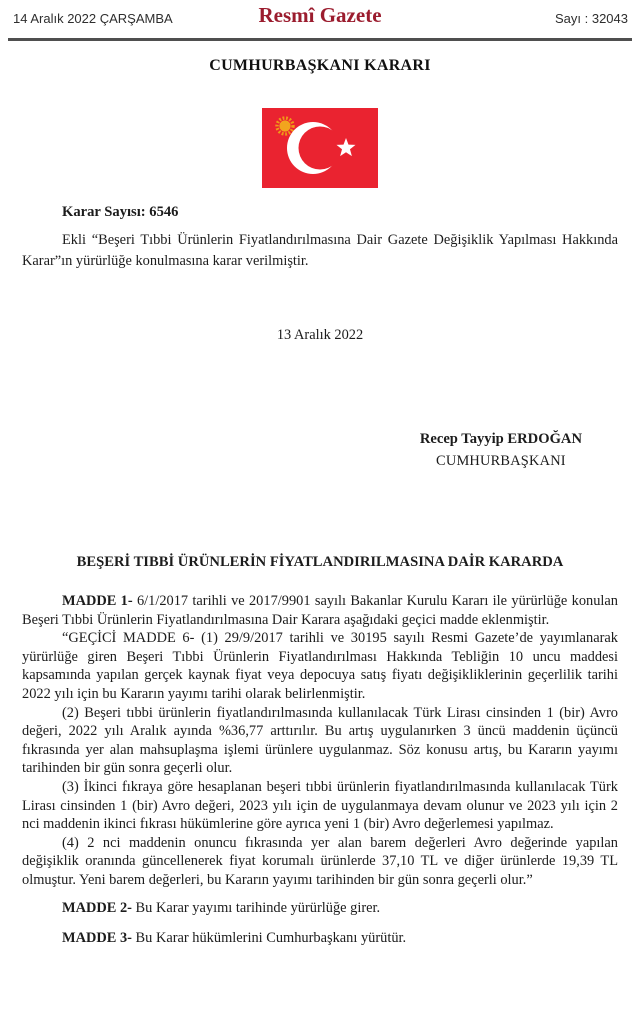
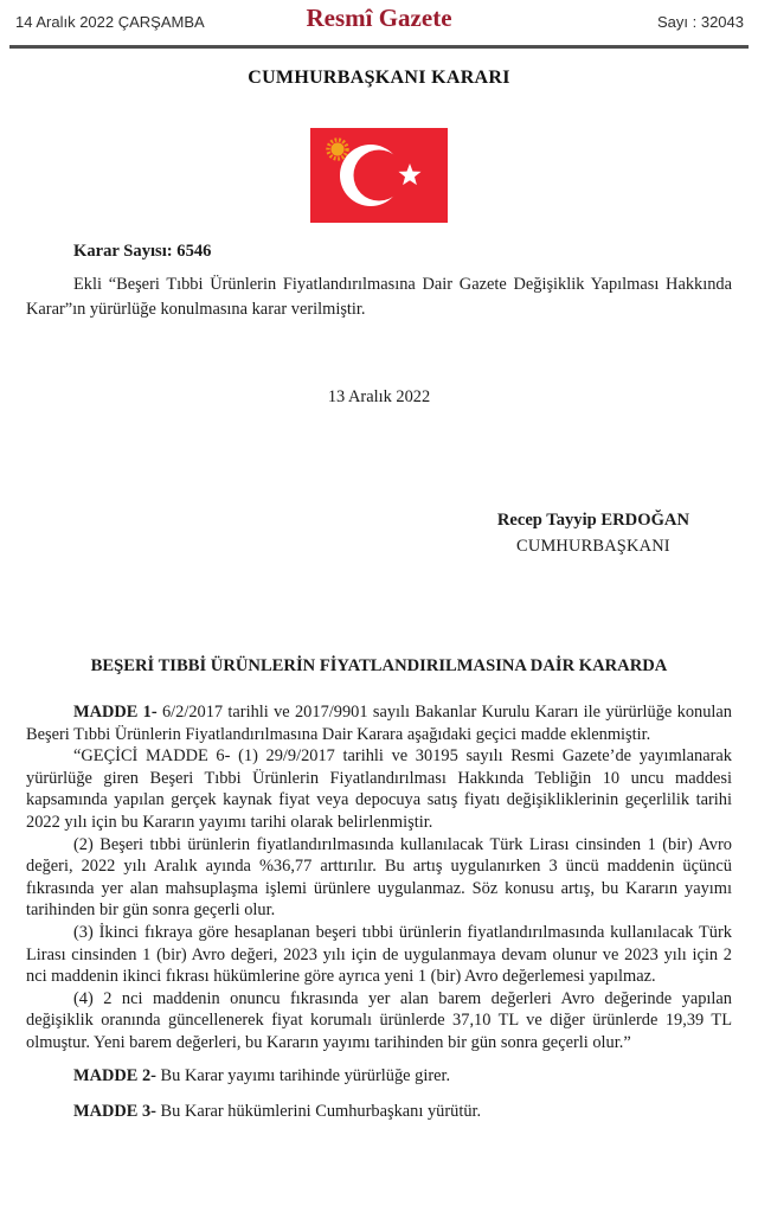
  14 Aralık 2022 ÇARŞAMBA
  Resmî Gazete
  Sayı : 32043
  CUMHURBAŞKANI KARARI
  Karar Sayısı: 6546
  Ekli “Beşeri Tıbbi Ürünlerin Fiyatlandırılmasına Dair Gazete Değişiklik Yapılması Hakkında Karar”ın yürürlüğe konulmasına karar verilmiştir.
  13 Aralık 2022
  Recep Tayyip ERDOĞAN
  CUMHURBAŞKANI
  BEŞERİ TIBBİ ÜRÜNLERİN FİYATLANDIRILMASINA DAİR KARARDA
- MADDE 1- 6/1/2017 tarihli ve 2017/9901 sayılı Bakanlar Kurulu Kararı ile yürürlüğe konulan Beşeri Tıbbi Ürünlerin Fiyatlandırılmasına Dair Karara aşağıdaki geçici madde eklenmiştir.
+ MADDE 1- 6/2/2017 tarihli ve 2017/9901 sayılı Bakanlar Kurulu Kararı ile yürürlüğe konulan Beşeri Tıbbi Ürünlerin Fiyatlandırılmasına Dair Karara aşağıdaki geçici madde eklenmiştir.
  “GEÇİCİ MADDE 6- (1) 29/9/2017 tarihli ve 30195 sayılı Resmi Gazete’de yayımlanarak yürürlüğe giren Beşeri Tıbbi Ürünlerin Fiyatlandırılması Hakkında Tebliğin 10 uncu maddesi kapsamında yapılan gerçek kaynak fiyat veya depocuya satış fiyatı değişikliklerinin geçerlilik tarihi 2022 yılı için bu Kararın yayımı tarihi olarak belirlenmiştir.
  (2) Beşeri tıbbi ürünlerin fiyatlandırılmasında kullanılacak Türk Lirası cinsinden 1 (bir) Avro değeri, 2022 yılı Aralık ayında %36,77 arttırılır. Bu artış uygulanırken 3 üncü maddenin üçüncü fıkrasında yer alan mahsuplaşma işlemi ürünlere uygulanmaz. Söz konusu artış, bu Kararın yayımı tarihinden bir gün sonra geçerli olur.
  (3) İkinci fıkraya göre hesaplanan beşeri tıbbi ürünlerin fiyatlandırılmasında kullanılacak Türk Lirası cinsinden 1 (bir) Avro değeri, 2023 yılı için de uygulanmaya devam olunur ve 2023 yılı için 2 nci maddenin ikinci fıkrası hükümlerine göre ayrıca yeni 1 (bir) Avro değerlemesi yapılmaz.
  (4) 2 nci maddenin onuncu fıkrasında yer alan barem değerleri Avro değerinde yapılan değişiklik oranında güncellenerek fiyat korumalı ürünlerde 37,10 TL ve diğer ürünlerde 19,39 TL olmuştur. Yeni barem değerleri, bu Kararın yayımı tarihinden bir gün sonra geçerli olur.”
  MADDE 2- Bu Karar yayımı tarihinde yürürlüğe girer.
  MADDE 3- Bu Karar hükümlerini Cumhurbaşkanı yürütür.
